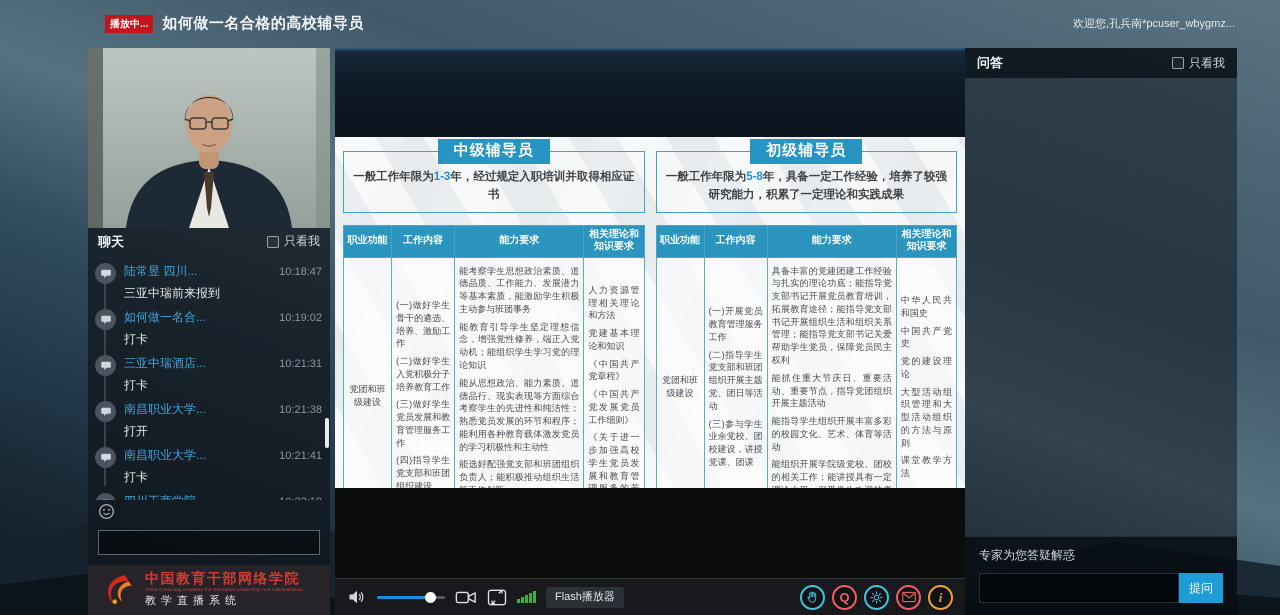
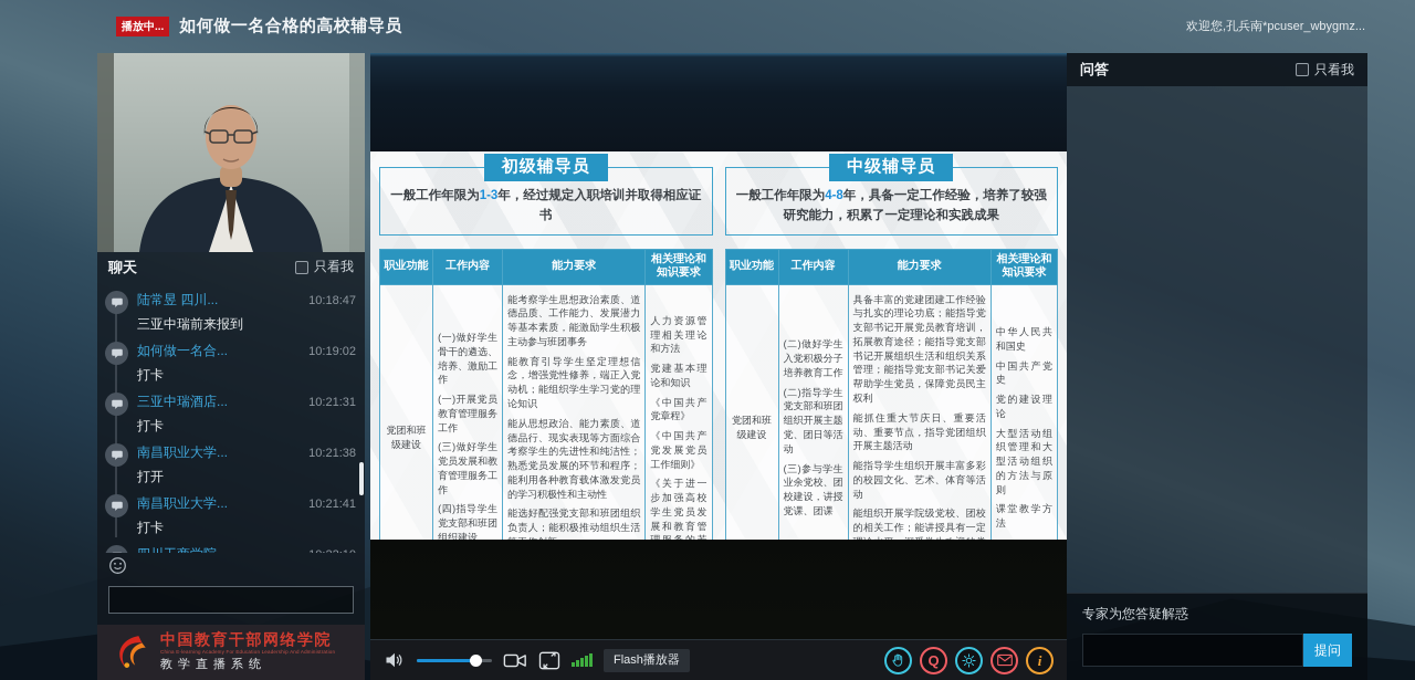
  播放中...
  如何做一名合格的高校辅导员
  欢迎您,孔兵南*pcuser_wbygmz...
  聊天
  只看我
  陆常昱 四川...
  10:18:47
  三亚中瑞前来报到
  如何做一名合...
  10:19:02
  打卡
  三亚中瑞酒店...
  10:21:31
  打卡
  南昌职业大学...
  10:21:38
  打开
  南昌职业大学...
  10:21:41
  打卡
  中国教育干部网络学院
  教学直播系统
- 中级辅导员
+ 初级辅导员
  一般工作年限为1-3年，经过规定入职培训并取得相应证书
  职业功能	工作内容	能力要求	相关理论和知识要求
- 党团和班级建设	(一)做好学生骨干的遴选、培养、激励工作(二)做好学生入党积极分子培养教育工作(三)做好学生党员发展和教育管理服务工作(四)指导学生党支部和班团组织建设	能考察学生思想政治素质、道德品质、工作能力、发展潜力等基本素质，能激励学生积极主动参与班团事务能教育引导学生坚定理想信念，增强党性修养，端正入党动机；能组织学生学习党的理论知识能从思想政治、能力素质、道德品行、现实表现等方面综合考察学生的先进性和纯洁性；熟悉党员发展的环节和程序；能利用各种教育载体激发党员的学习积极性和主动性能选好配强党支部和班团组织负责人；能积极推动组织生活	人力资源管理相关理论和方法党建基本理论和知识《中国共产党章程》《中国共产党发展党员工作细则》《关于进一步加强高校学生党员发展和教育管
+ 党团和班级建设	(一)做好学生骨干的遴选、培养、激励工作(一)开展党员教育管理服务工作(三)做好学生党员发展和教育管理服务工作(四)指导学生党支部和班团组织建设	能考察学生思想政治素质、道德品质、工作能力、发展潜力等基本素质，能激励学生积极主动参与班团事务能教育引导学生坚定理想信念，增强党性修养，端正入党动机；能组织学生学习党的理论知识能从思想政治、能力素质、道德品行、现实表现等方面综合考察学生的先进性和纯洁性；熟悉党员发展的环节和程序；能利用各种教育载体激发党员的学习积极性和主动性能选好配强党支部和班团组织负责人；能积极推动组织生活	人力资源管理相关理论和方法党建基本理论和知识《中国共产党章程》《中国共产党发展党员工作细则》《关于进一步加强高校学生党员发展和教育管
- 初级辅导员
+ 中级辅导员
- 一般工作年限为5-8年，具备一定工作经验，培养了较强研究能力，积累了一定理论和实践成果
+ 一般工作年限为4-8年，具备一定工作经验，培养了较强研究能力，积累了一定理论和实践成果
  职业功能	工作内容	能力要求	相关理论和知识要求
- 党团和班级建设	(一)开展党员教育管理服务工作(二)指导学生党支部和班团组织开展主题党、团日等活动(三)参与学生业余党校、团校建设，讲授党课、团课	具备丰富的党建团建工作经验与扎实的理论功底；能指导党支部书记开展党员教育培训，拓展教育途径；能指导党支部书记开展组织生活和组织关系管理；能指导党支部书记关爱帮助学生党员，保障党员民主权利能抓住重大节庆日、重要活动、重要节点，指导党团组织开展主题活动能指导学生组织开展丰富多彩的校园文化、艺术、体育等活动能组织开展学院级党校、团校的相关工作；能讲授具有一定	中华人民共和国史中国共产党史党的建设理论大型活动组织管理和大型活动组织的方法与原则课堂教学方法
+ 党团和班级建设	(二)做好学生入党积极分子培养教育工作(二)指导学生党支部和班团组织开展主题党、团日等活动(三)参与学生业余党校、团校建设，讲授党课、团课	具备丰富的党建团建工作经验与扎实的理论功底；能指导党支部书记开展党员教育培训，拓展教育途径；能指导党支部书记开展组织生活和组织关系管理；能指导党支部书记关爱帮助学生党员，保障党员民主权利能抓住重大节庆日、重要活动、重要节点，指导党团组织开展主题活动能指导学生组织开展丰富多彩的校园文化、艺术、体育等活动能组织开展学院级党校、团校的相关工作；能讲授具有一定	中华人民共和国史中国共产党史党的建设理论大型活动组织管理和大型活动组织的方法与原则课堂教学方法
  Flash播放器
  Q
  i
  问答
  只看我
  专家为您答疑解惑
  提问
